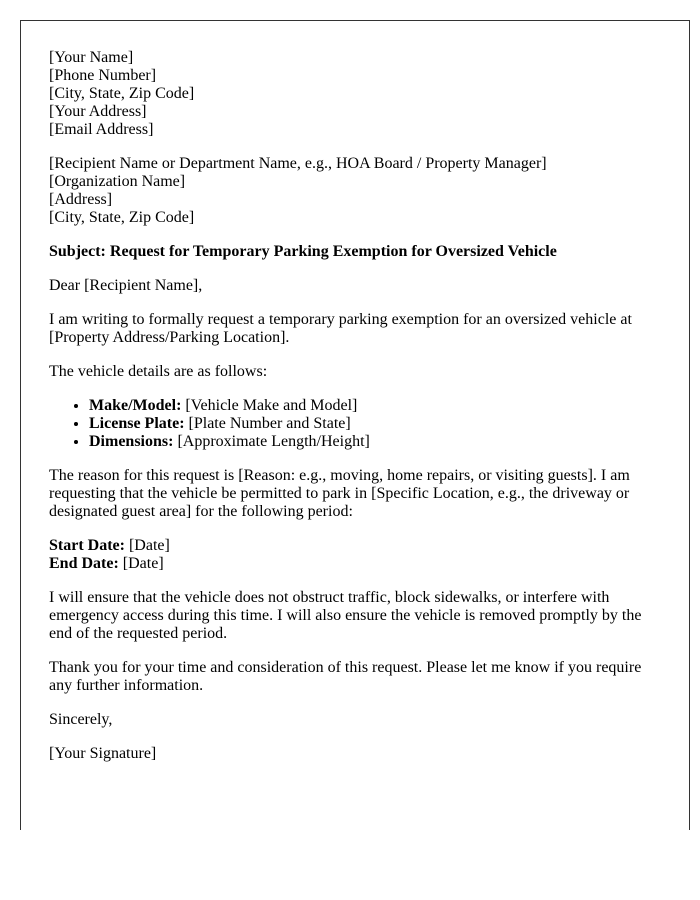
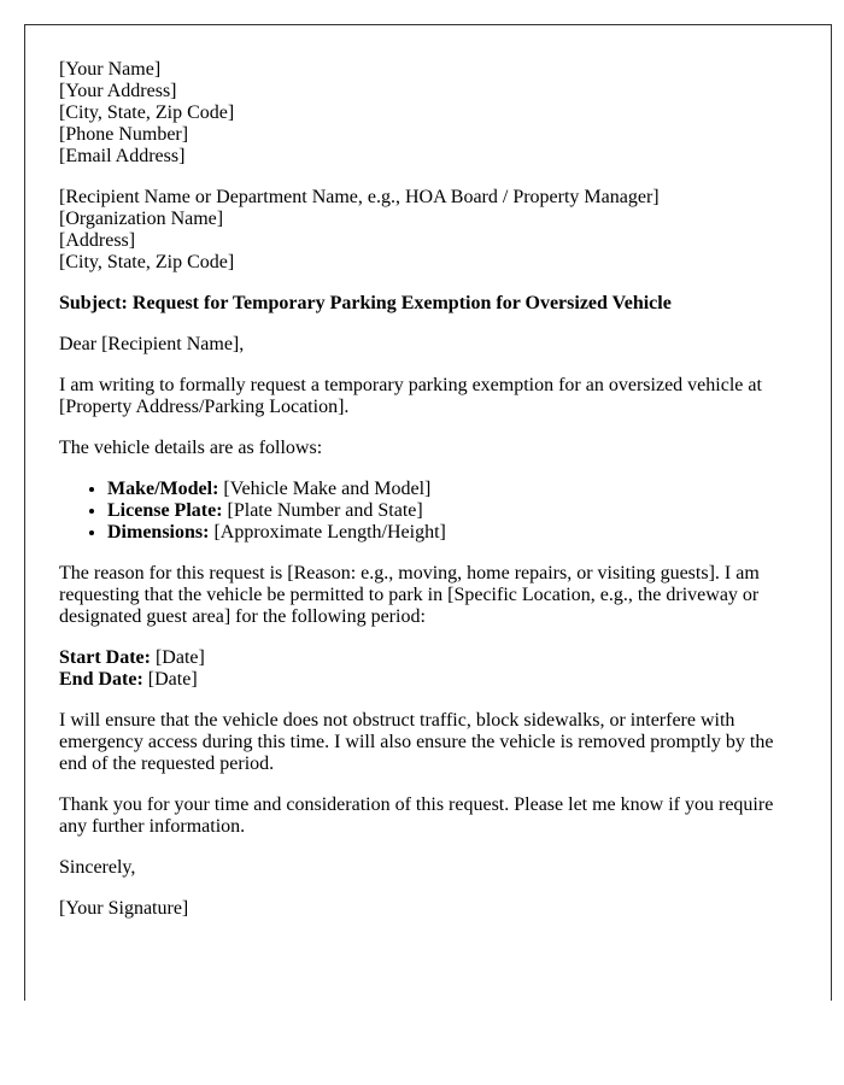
  [Your Name]
- [Phone Number]
+ [Your Address]
  [City, State, Zip Code]
- [Your Address]
+ [Phone Number]
  [Email Address]
  [Recipient Name or Department Name, e.g., HOA Board / Property Manager]
  [Organization Name]
  [Address]
  [City, State, Zip Code]
  Subject: Request for Temporary Parking Exemption for Oversized Vehicle
  Dear [Recipient Name],
  I am writing to formally request a temporary parking exemption for an oversized vehicle at [Property Address/Parking Location].
  The vehicle details are as follows:
  Make/Model: [Vehicle Make and Model]
  License Plate: [Plate Number and State]
  Dimensions: [Approximate Length/Height]
  The reason for this request is [Reason: e.g., moving, home repairs, or visiting guests]. I am requesting that the vehicle be permitted to park in [Specific Location, e.g., the driveway or designated guest area] for the following period:
  Start Date: [Date]
  End Date: [Date]
  I will ensure that the vehicle does not obstruct traffic, block sidewalks, or interfere with emergency access during this time. I will also ensure the vehicle is removed promptly by the end of the requested period.
  Thank you for your time and consideration of this request. Please let me know if you require any further information.
  Sincerely,
  [Your Signature]
